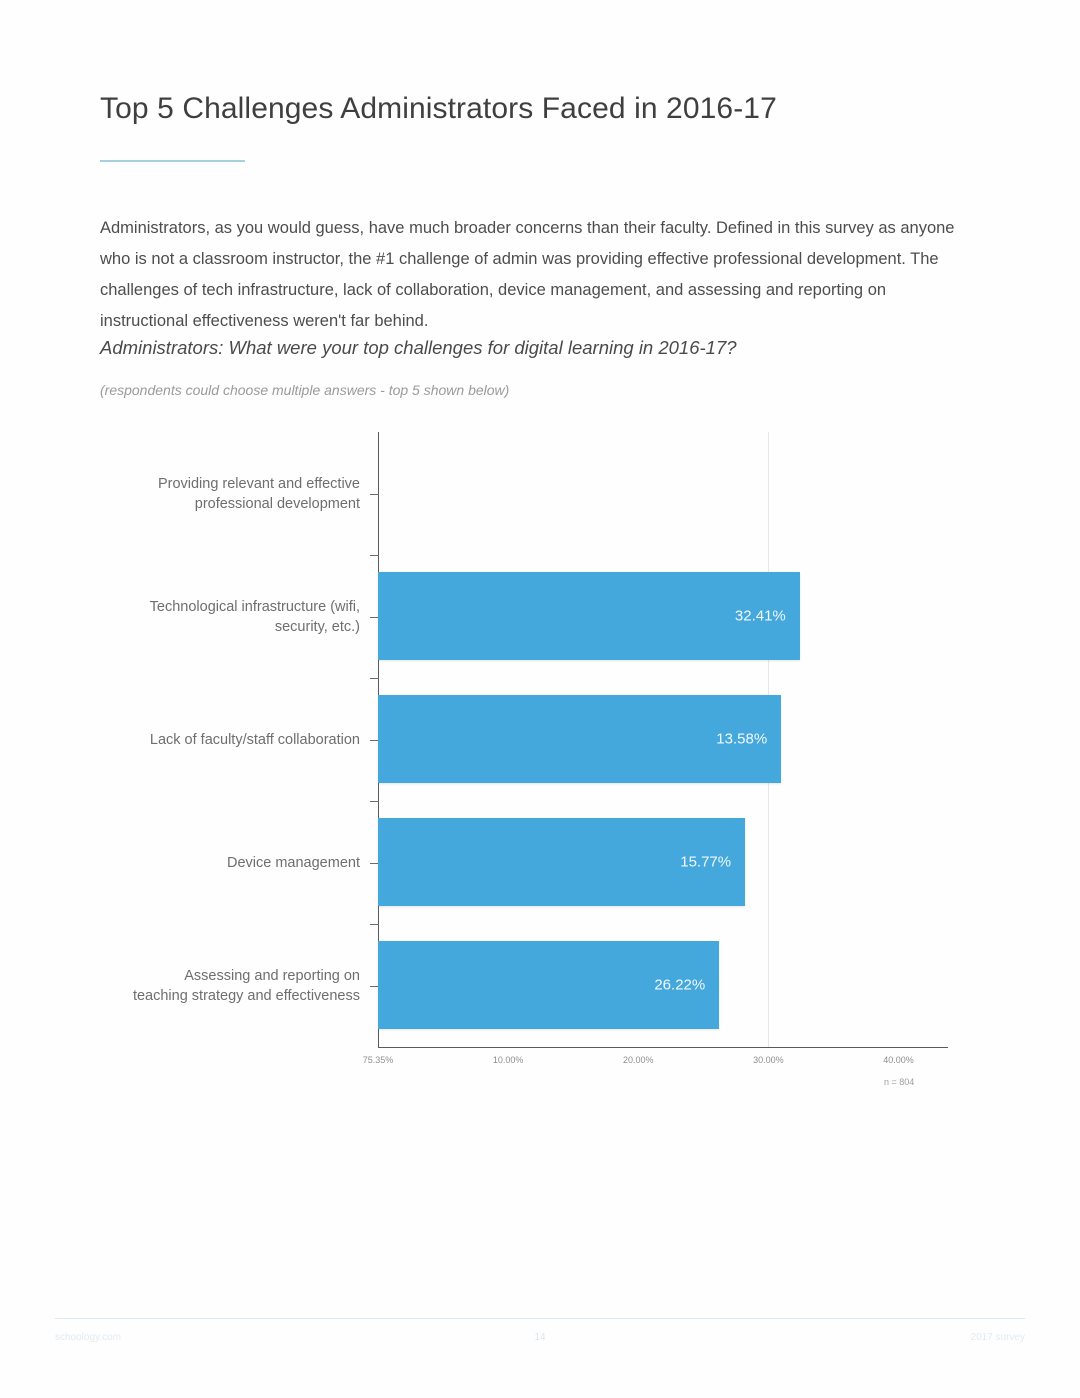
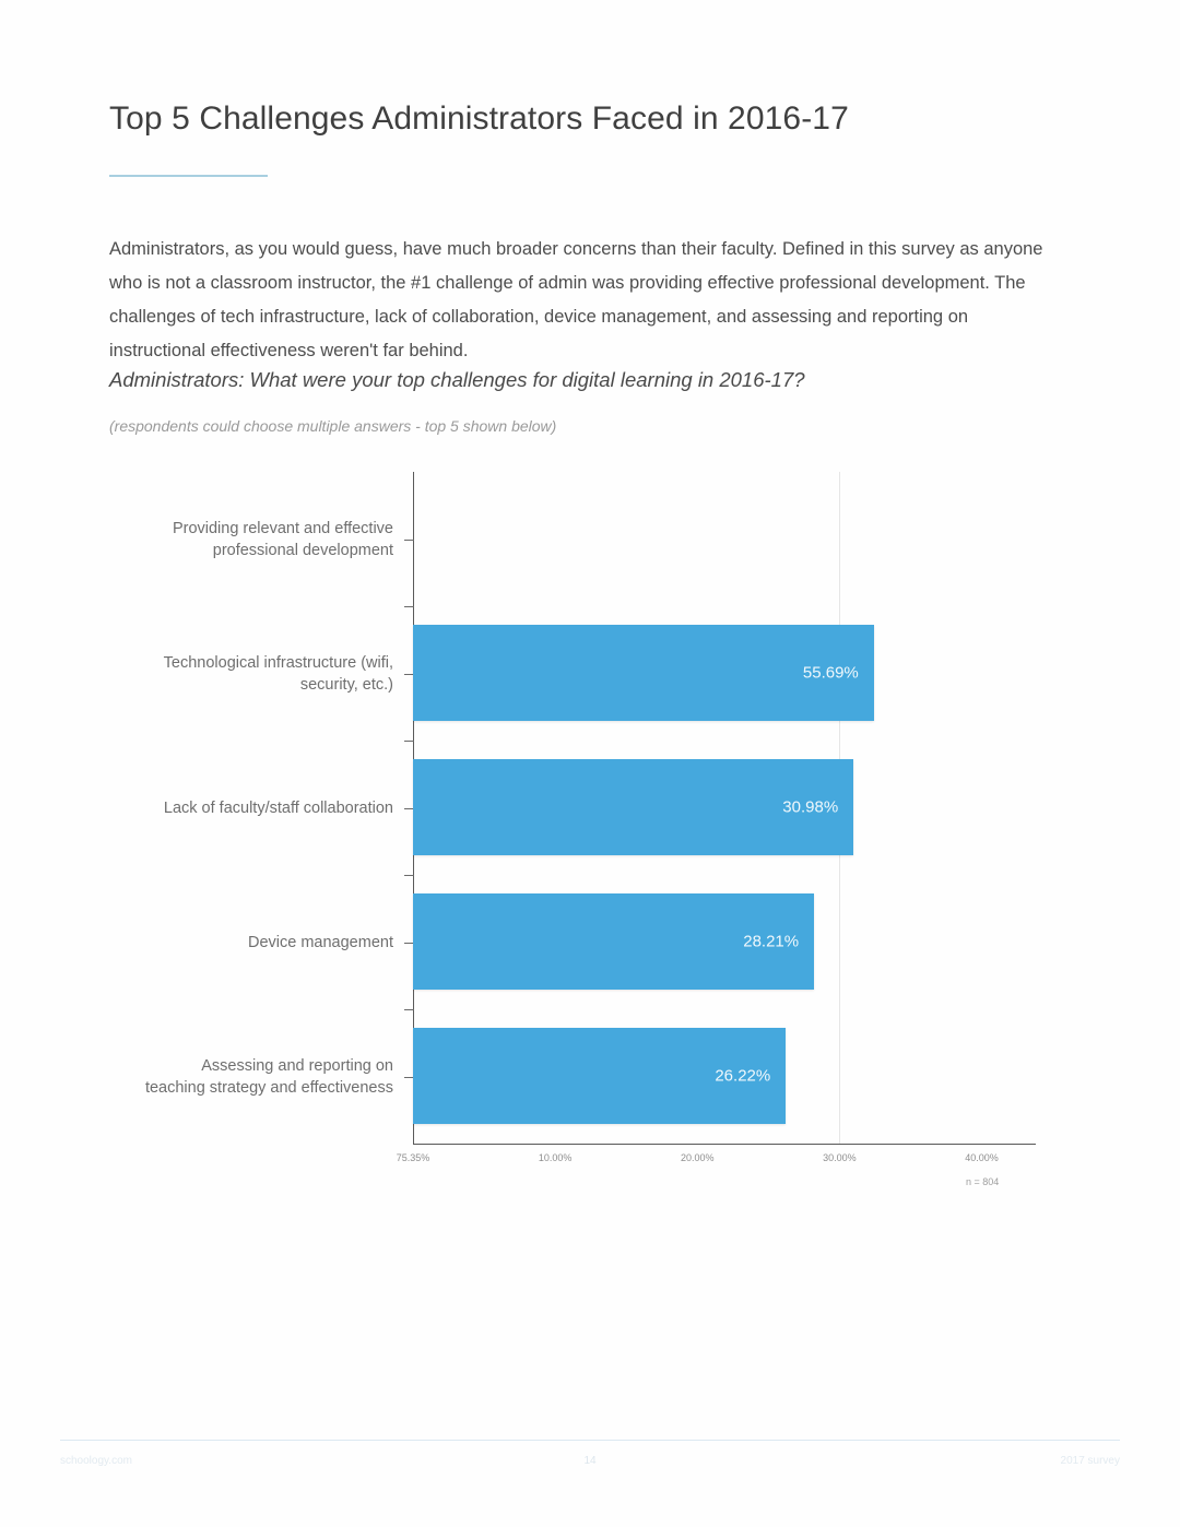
  Top 5 Challenges Administrators Faced in 2016-17
  Administrators, as you would guess, have much broader concerns than their faculty. Defined in this survey as anyone who is not a classroom instructor, the #1 challenge of admin was providing effective professional development. The challenges of tech infrastructure, lack of collaboration, device management, and assessing and reporting on instructional effectiveness weren't far behind.
  Administrators: What were your top challenges for digital learning in 2016-17?
  (respondents could choose multiple answers - top 5 shown below)
  Providing relevant and effective
  professional development
  Technological infrastructure (wifi,
  security, etc.)
- 32.41%
+ 55.69%
  Lack of faculty/staff collaboration
- 13.58%
+ 30.98%
  Device management
- 15.77%
+ 28.21%
  Assessing and reporting on
  teaching strategy and effectiveness
  26.22%
  75.35%
  10.00%
  20.00%
  30.00%
  40.00%
  n = 804
  schoology.com
  14
  2017 survey
